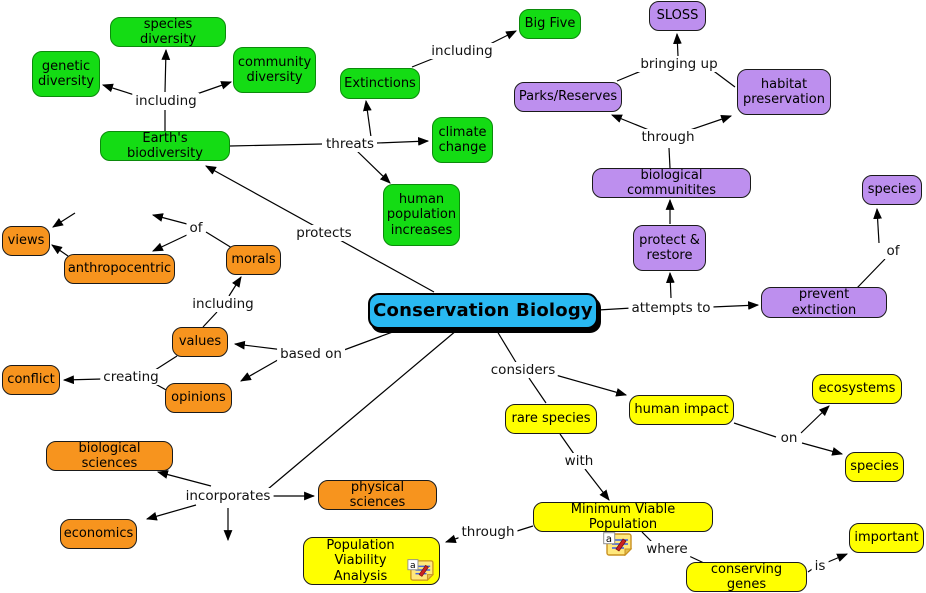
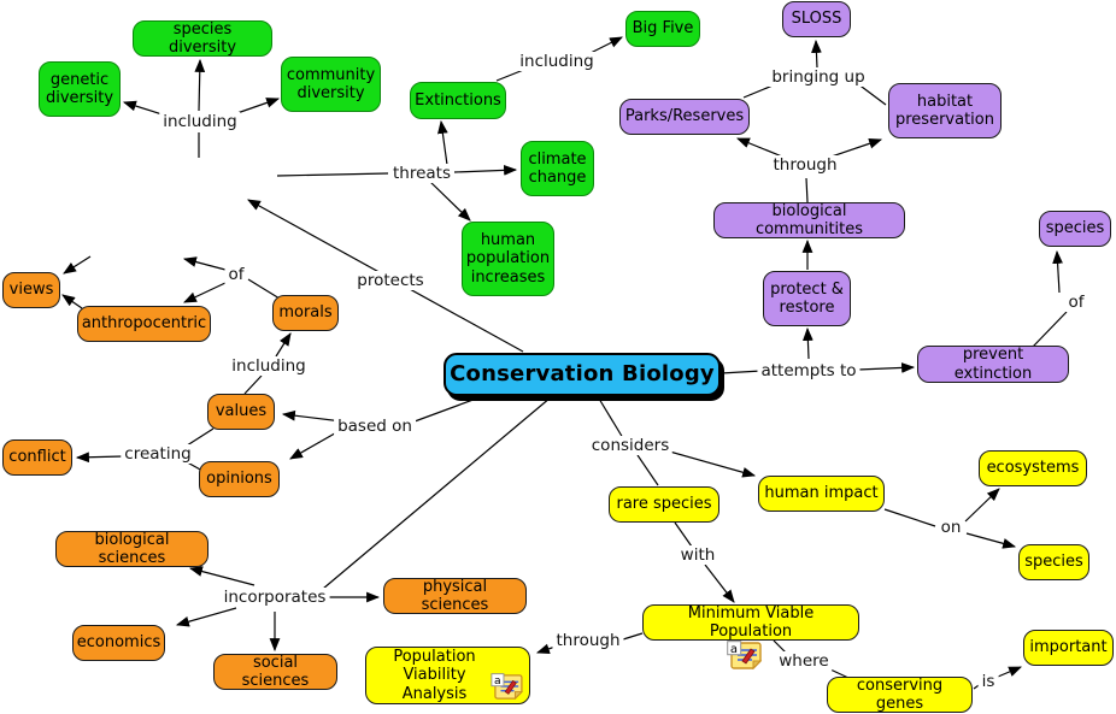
  species diversity
  genetic diversity
  community diversity
- Earth's biodiversity
  Extinctions
  Big Five
  climate change
  human population increases
  SLOSS
  Parks/Reserves
  habitat preservation
  biological communitites
  protect & restore
  species
  prevent extinction
  Conservation Biology
  views
  anthropocentric
  morals
  values
  conflict
  opinions
  biological sciences
  economics
  physical sciences
+ social sciences
  rare species
  human impact
  ecosystems
  species
  Minimum Viable Population
  Population Viability Analysis
  a
  conserving genes
  important
  a
  including
  threats
  including
  protects
  of
  including
  based on
  creating
  incorporates
  considers
  with
  on
  attempts to
  through
  bringing up
  of
  through
  where
  is
